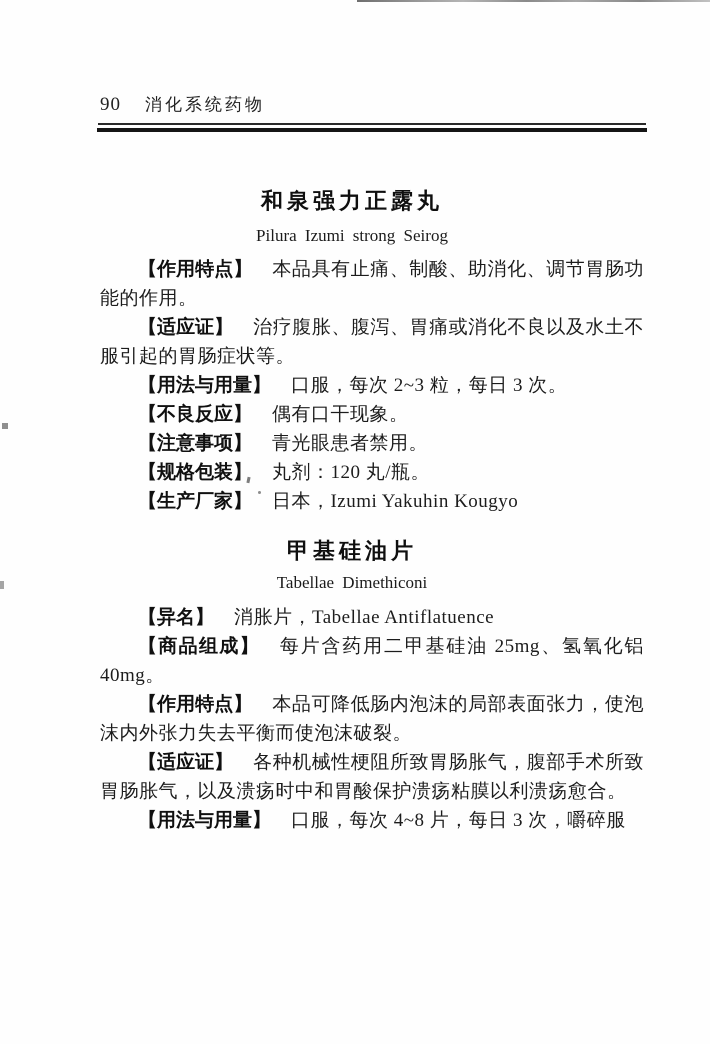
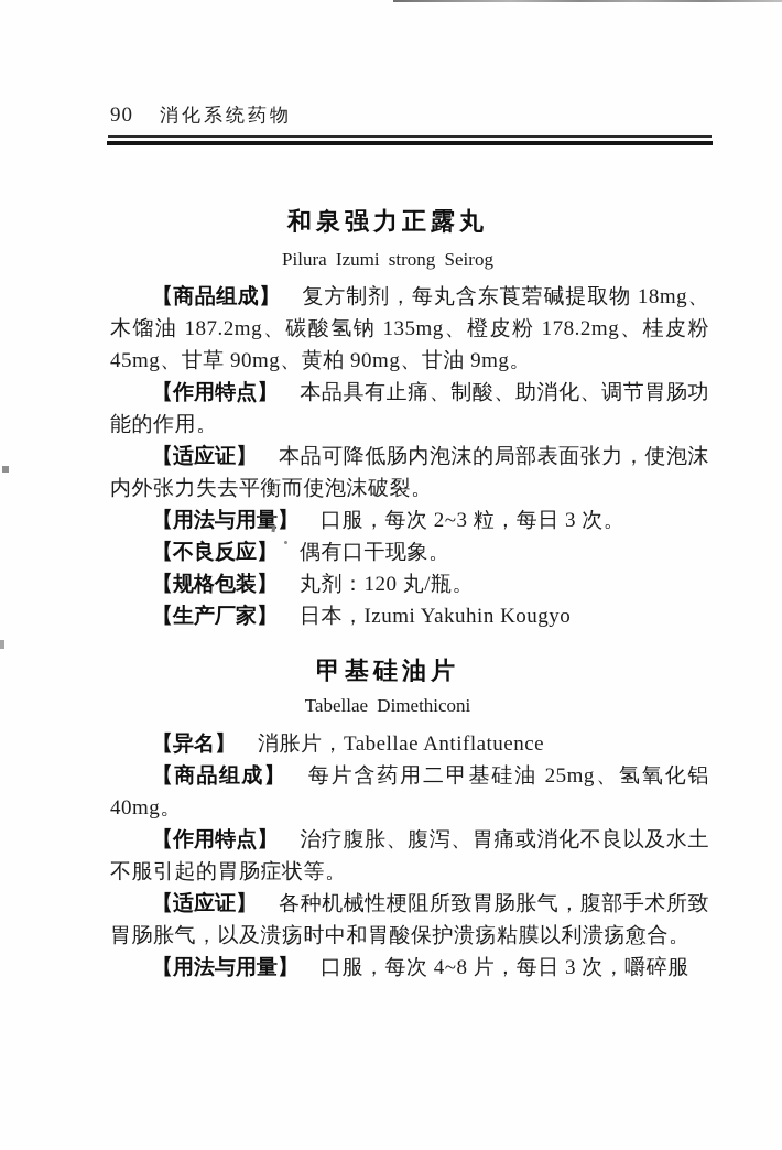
  90
  消化系统药物
  和泉强力正露丸
  Pilura Izumi strong Seirog
+ 【商品组成】 复方制剂，每丸含东莨菪碱提取物 18mg、木馏油 187.2mg、碳酸氢钠 135mg、橙皮粉 178.2mg、桂皮粉 45mg、甘草 90mg、黄柏 90mg、甘油 9mg。
  【作用特点】 本品具有止痛、制酸、助消化、调节胃肠功能的作用。
- 【适应证】 治疗腹胀、腹泻、胃痛或消化不良以及水土不服引起的胃肠症状等。
+ 【适应证】 本品可降低肠内泡沫的局部表面张力，使泡沫内外张力失去平衡而使泡沫破裂。
  【用法与用量】 口服，每次 2~3 粒，每日 3 次。
  【不良反应】 偶有口干现象。
- 【注意事项】 青光眼患者禁用。
  【规格包装】 丸剂：120 丸/瓶。
  【生产厂家】 日本，Izumi Yakuhin Kougyo
  甲基硅油片
  Tabellae Dimethiconi
  【异名】 消胀片，Tabellae Antiflatuence
  【商品组成】 每片含药用二甲基硅油 25mg、氢氧化铝 40mg。
- 【作用特点】 本品可降低肠内泡沫的局部表面张力，使泡沫内外张力失去平衡而使泡沫破裂。
+ 【作用特点】 治疗腹胀、腹泻、胃痛或消化不良以及水土不服引起的胃肠症状等。
  【适应证】 各种机械性梗阻所致胃肠胀气，腹部手术所致胃肠胀气，以及溃疡时中和胃酸保护溃疡粘膜以利溃疡愈合。
  【用法与用量】 口服，每次 4~8 片，每日 3 次，嚼碎服
